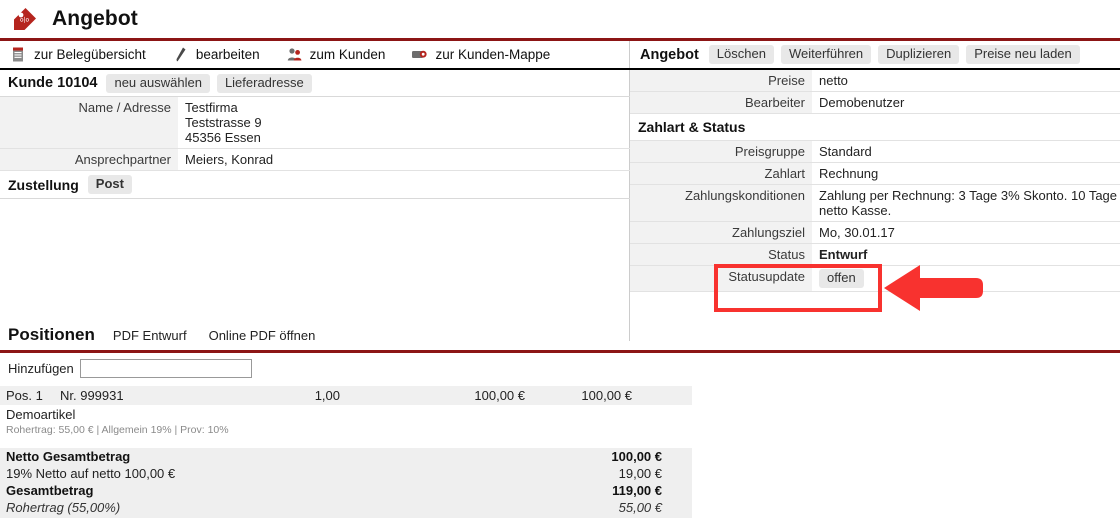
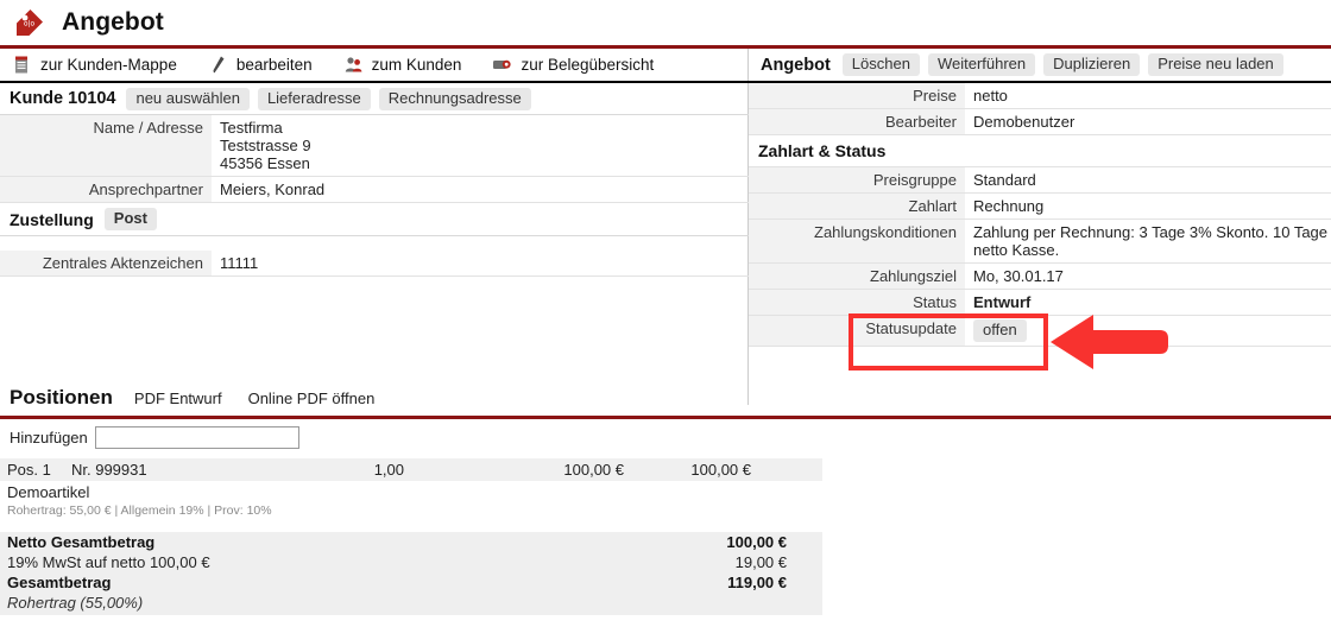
  Angebot
- zur Belegübersicht
+ zur Kunden-Mappe
  bearbeiten
  zum Kunden
- zur Kunden-Mappe
+ zur Belegübersicht
  Kunde 10104
  neu auswählen
  Lieferadresse
+ Rechnungsadresse
  Name / Adresse	Testfirma Teststrasse 9 45356 Essen
  Ansprechpartner	Meiers, Konrad
  Zustellung
  Post
+ Zentrales Aktenzeichen	11111
  Angebot
  Löschen
  Weiterführen
  Duplizieren
  Preise neu laden
  Preise	netto
  Bearbeiter	Demobenutzer
  Zahlart & Status
  Preisgruppe	Standard
  Zahlart	Rechnung
  Zahlungskonditionen	Zahlung per Rechnung: 3 Tage 3% Skonto. 10 Tage netto Kasse.
  Zahlungsziel	Mo, 30.01.17
  Status	Entwurf
  Statusupdate	offen
  Positionen
  PDF Entwurf
  Online PDF öffnen
  Hinzufügen
  Pos. 1
  Nr. 999931
  1,00
  100,00 €
  100,00 €
  Demoartikel
  Rohertrag: 55,00 € | Allgemein 19% | Prov: 10%
  Netto Gesamtbetrag
  100,00 €
- 19% Netto auf netto 100,00 €
+ 19% MwSt auf netto 100,00 €
  19,00 €
  Gesamtbetrag
  119,00 €
  Rohertrag (55,00%)
- 55,00 €
